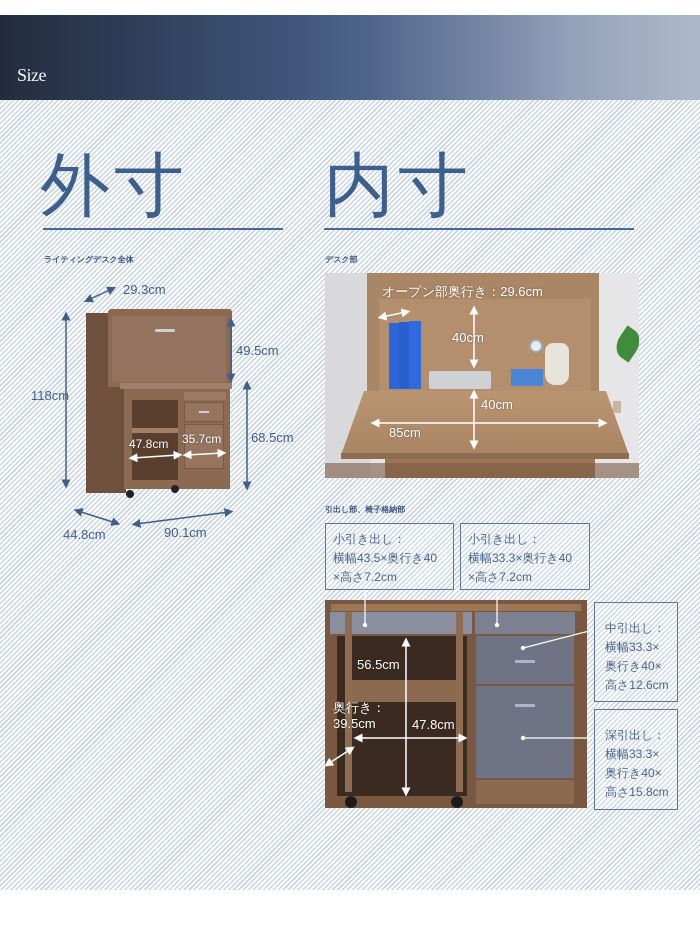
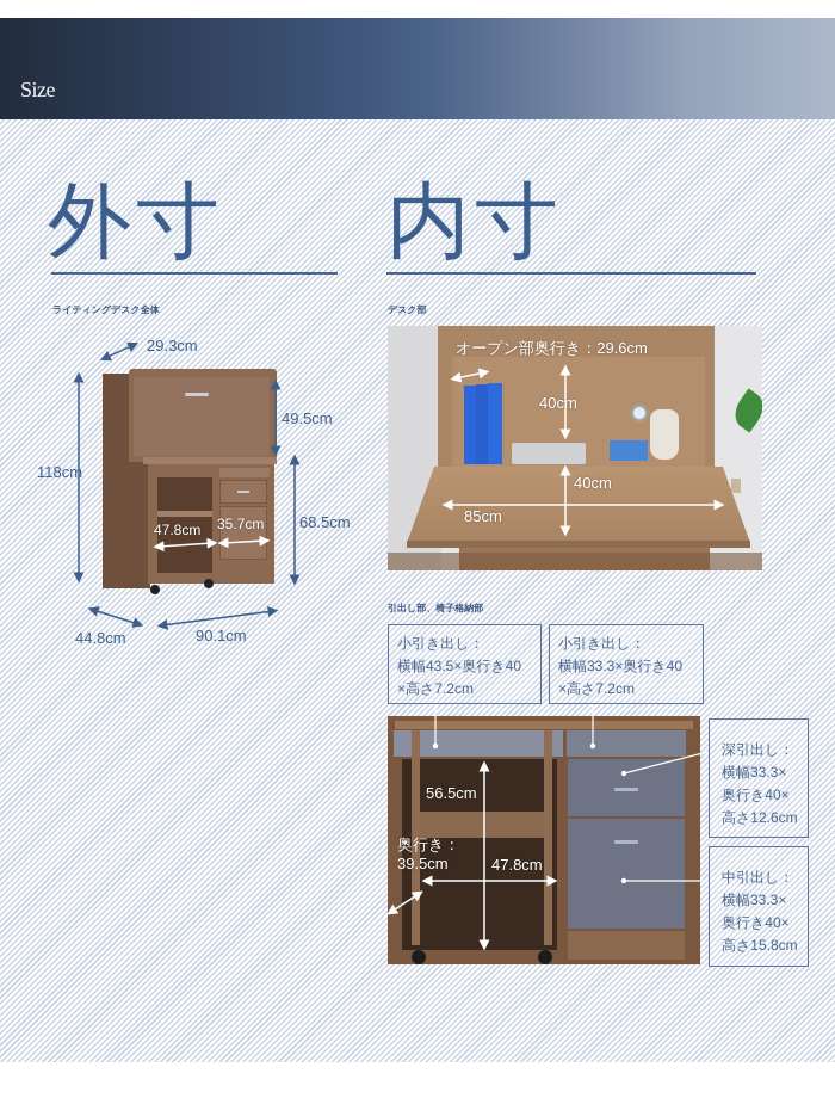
  Size
  外寸
  ライティングデスク全体
  内寸
  デスク部
  29.3cm
  118cm
  49.5cm
  68.5cm
  47.8cm
  35.7cm
  44.8cm
  90.1cm
  オープン部奥行き：29.6cm
  40cm
  40cm
  85cm
  引出し部、椅子格納部
  小引き出し：
  横幅43.5×奥行き40
  ×高さ7.2cm
  小引き出し：
  横幅33.3×奥行き40
  ×高さ7.2cm
  56.5cm
  奥行き：
  39.5cm
  47.8cm
- 中引出し：
+ 深引出し：
  横幅33.3×
  奥行き40×
  高さ12.6cm
- 深引出し：
+ 中引出し：
  横幅33.3×
  奥行き40×
  高さ15.8cm
